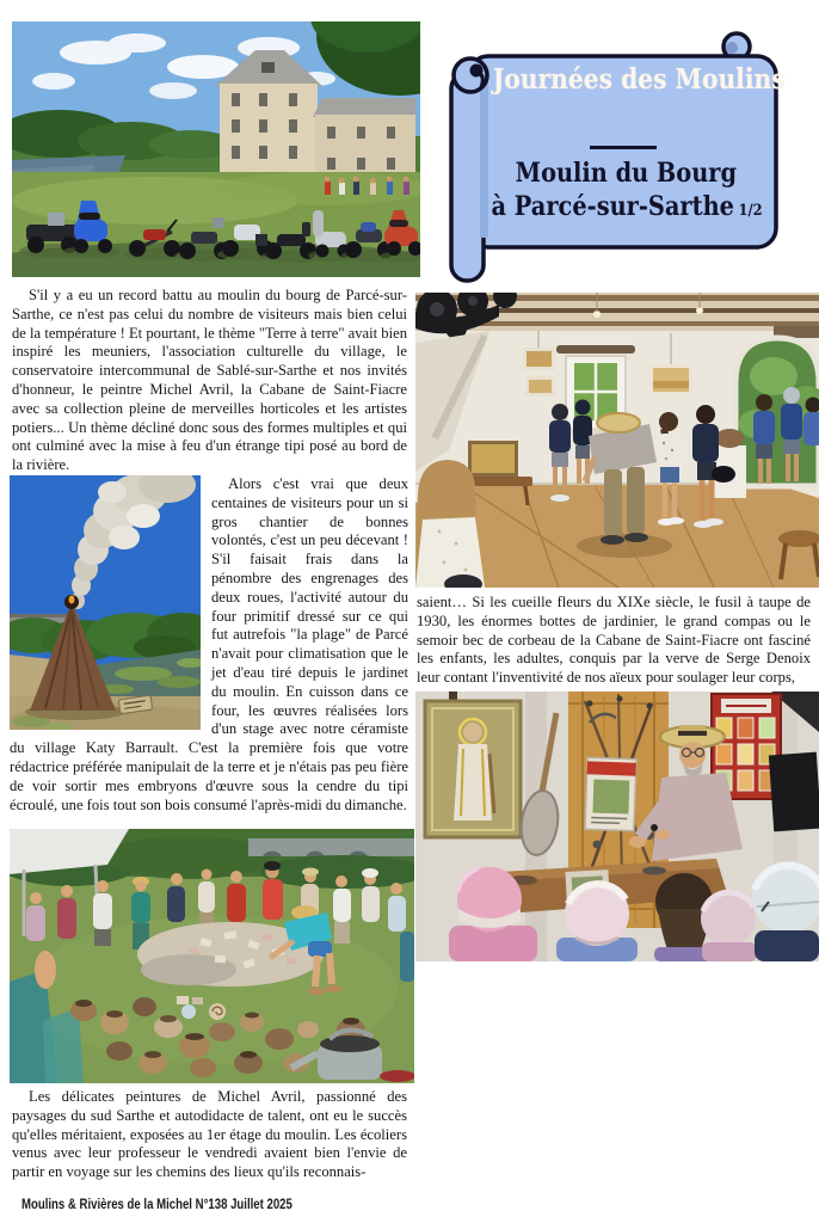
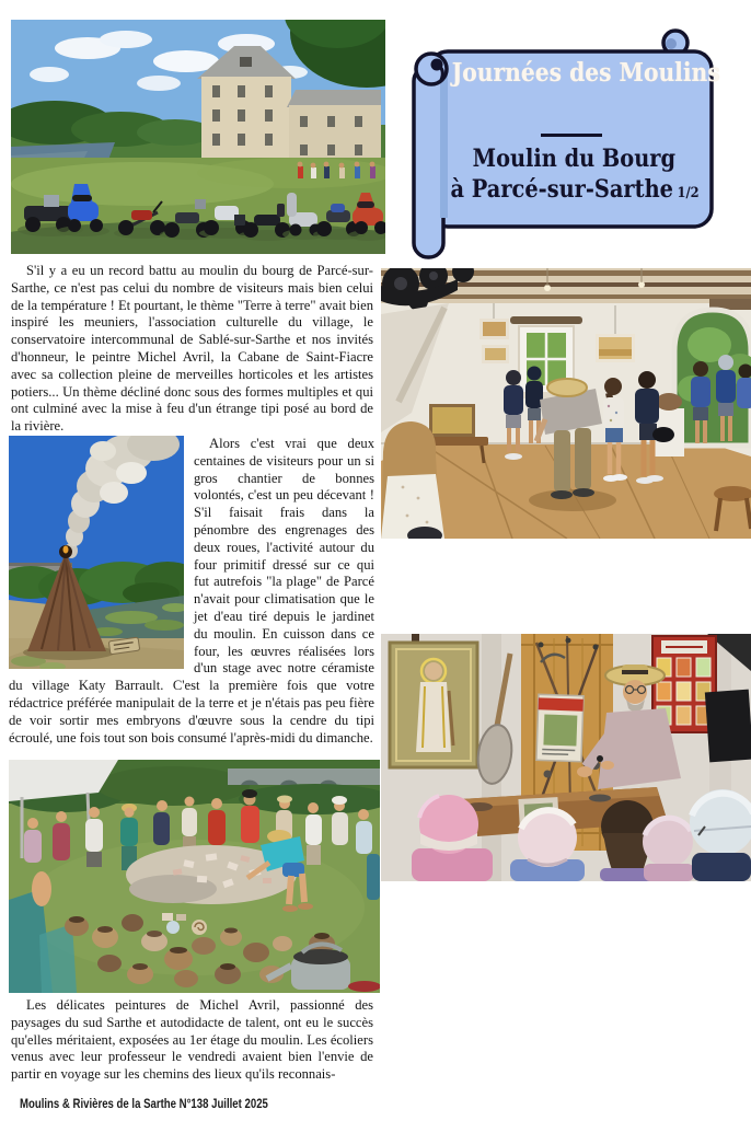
  Journées des Moulins
  Moulin du Bourg
  à Parcé-sur-Sarthe 1/2
  S'il y a eu un record battu au moulin du bourg de Parcé-sur-Sarthe, ce n'est pas celui du nombre de visiteurs mais bien celui de la température ! Et pourtant, le thème "Terre à terre" avait bien inspiré les meuniers, l'association culturelle du village, le conservatoire intercommunal de Sablé-sur-Sarthe et nos invités d'honneur, le peintre Michel Avril, la Cabane de Saint-Fiacre avec sa collection pleine de merveilles horticoles et les artistes potiers... Un thème décliné donc sous des formes multiples et qui ont culminé avec la mise à feu d'un étrange tipi posé au bord de la rivière.
  Alors c'est vrai que deux centaines de visiteurs pour un si gros chantier de bonnes volontés, c'est un peu décevant ! S'il faisait frais dans la pénombre des engrenages des deux roues, l'activité autour du four primitif dressé sur ce qui fut autrefois "la plage" de Parcé n'avait pour climatisation que le jet d'eau tiré depuis le jardinet du moulin. En cuisson dans ce four, les œuvres réalisées lors d'un stage avec notre céramiste du village Katy Barrault. C'est la première fois que votre rédactrice préférée manipulait de la terre et je n'étais pas peu fière de voir sortir mes embryons d'œuvre sous la cendre du tipi écroulé, une fois tout son bois consumé l'après-midi du dimanche.
  Les délicates peintures de Michel Avril, passionné des paysages du sud Sarthe et autodidacte de talent, ont eu le succès qu'elles méritaient, exposées au 1er étage du moulin. Les écoliers venus avec leur professeur le vendredi avaient bien l'envie de partir en voyage sur les chemins des lieux qu'ils reconnais-
- saient… Si les cueille fleurs du XIXe siècle, le fusil à taupe de 1930, les énormes bottes de jardinier, le grand compas ou le semoir bec de corbeau de la Cabane de Saint-Fiacre ont fasciné les enfants, les adultes, conquis par la verve de Serge Denoix leur contant l'inventivité de nos aïeux pour soulager leur corps,
- Moulins & Rivières de la Michel N°138 Juillet 2025
+ Moulins & Rivières de la Sarthe N°138 Juillet 2025
